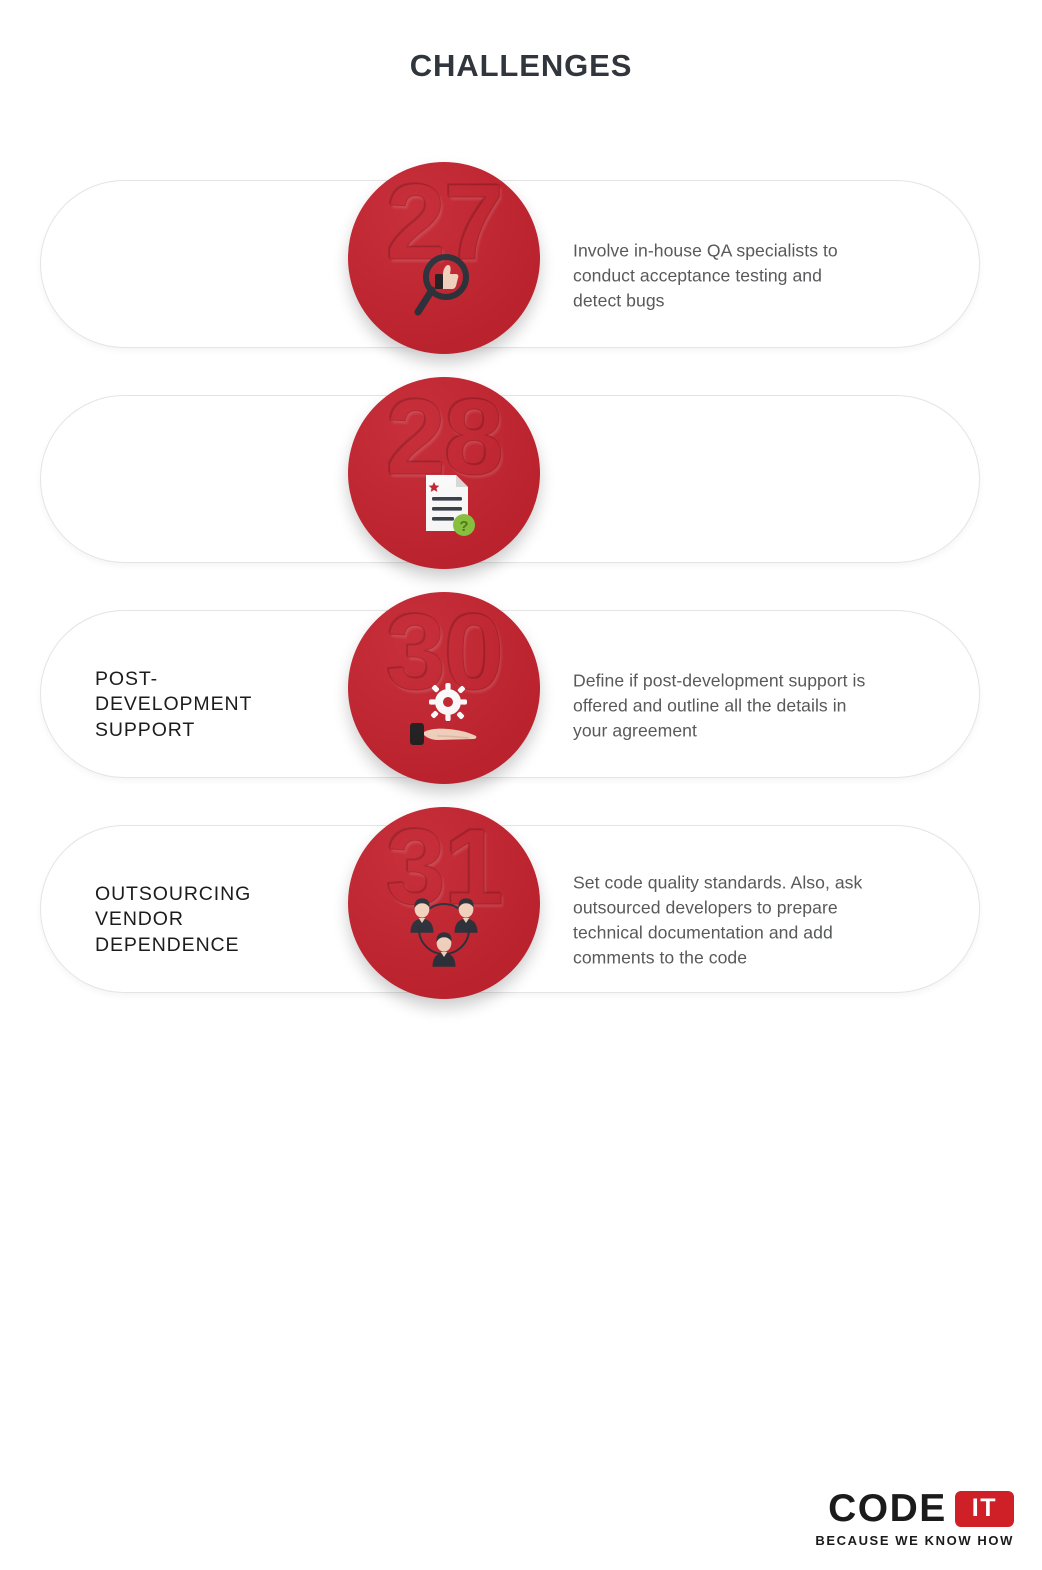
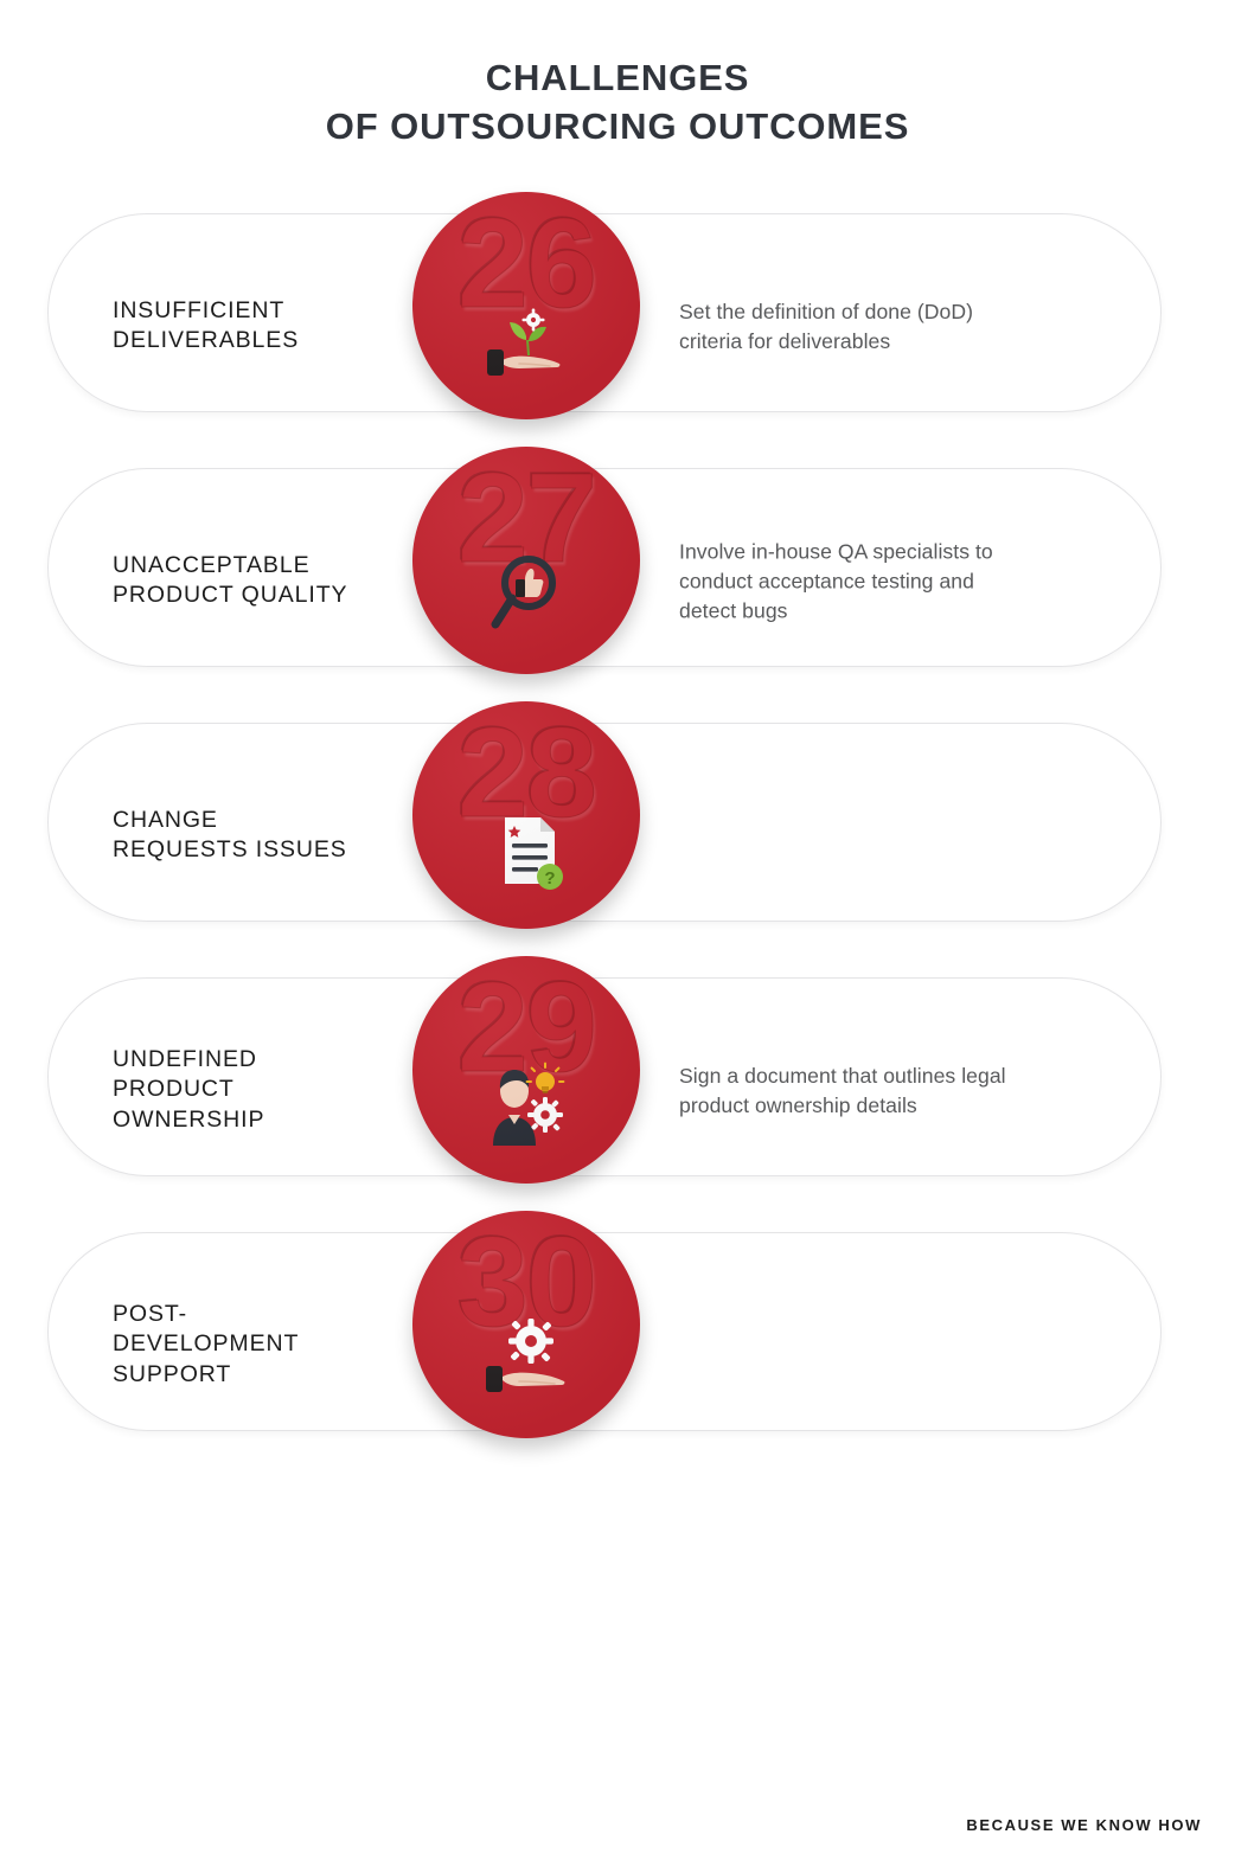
  CHALLENGES
+ OF OUTSOURCING OUTCOMES
+ INSUFFICIENT
+ DELIVERABLES
+ Set the definition of done (DoD)
+ criteria for deliverables
+ UNACCEPTABLE
+ PRODUCT QUALITY
  Involve in-house QA specialists to
  conduct acceptance testing and
  detect bugs
+ CHANGE
+ REQUESTS ISSUES
+ UNDEFINED
+ PRODUCT
+ OWNERSHIP
+ Sign a document that outlines legal
+ product ownership details
  POST-
  DEVELOPMENT
  SUPPORT
- Define if post-development support is
- offered and outline all the details in
- your agreement
- OUTSOURCING
- VENDOR
- DEPENDENCE
- Set code quality standards. Also, ask
- outsourced developers to prepare
- technical documentation and add
- comments to the code
- CODE
- IT
  BECAUSE WE KNOW HOW
